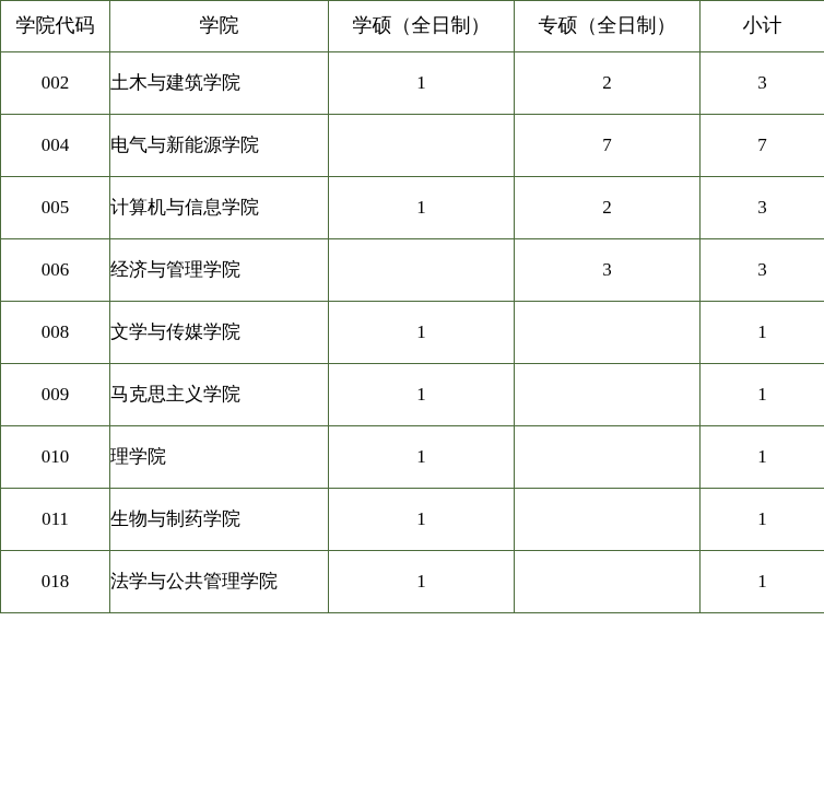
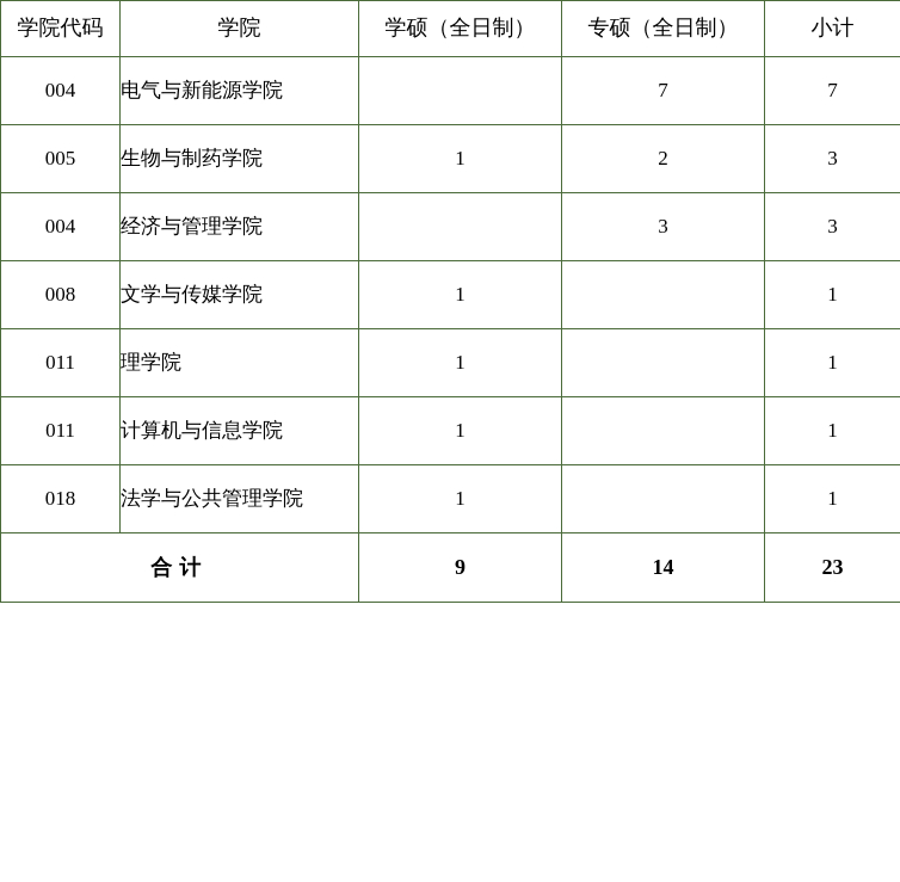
  学院代码	学院	学硕（全日制）	专硕（全日制）	小计
- 002	土木与建筑学院	1	2	3
  004	电气与新能源学院		7	7
- 005	计算机与信息学院	1	2	3
+ 005	生物与制药学院	1	2	3
- 006	经济与管理学院		3	3
+ 004	经济与管理学院		3	3
  008	文学与传媒学院	1		1
- 009	马克思主义学院	1		1
- 010	理学院	1		1
+ 011	理学院	1		1
- 011	生物与制药学院	1		1
+ 011	计算机与信息学院	1		1
  018	法学与公共管理学院	1		1
+ 合计	9	14	23
